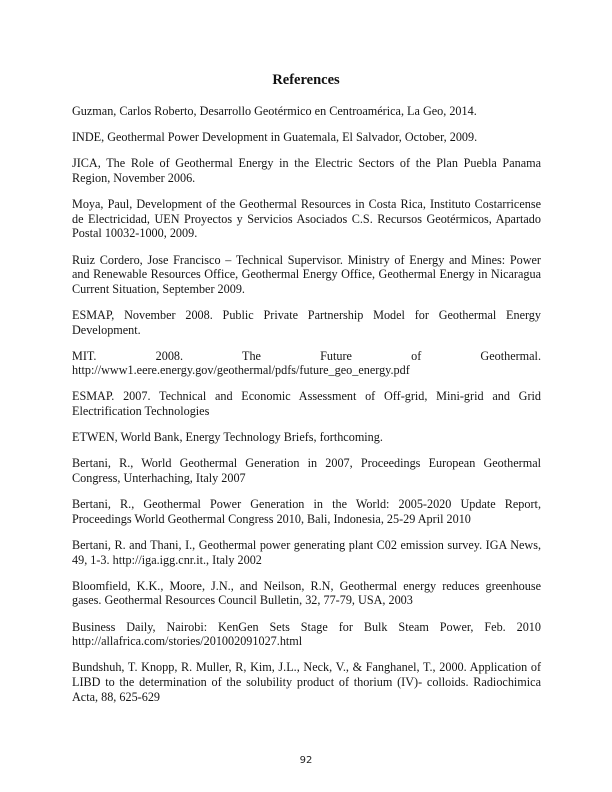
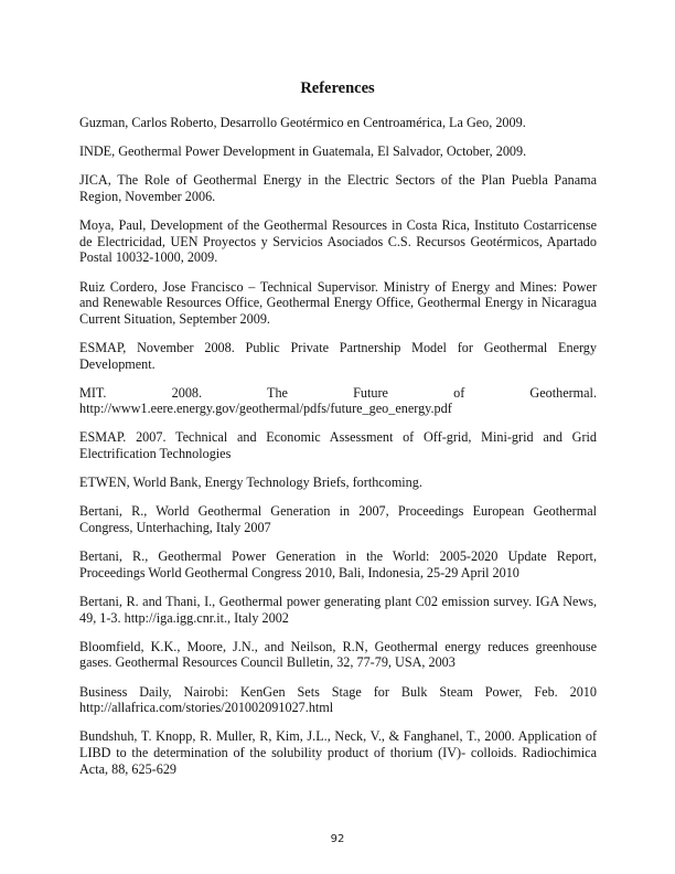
  References
- Guzman, Carlos Roberto, Desarrollo Geotérmico en Centroamérica, La Geo, 2014.
+ Guzman, Carlos Roberto, Desarrollo Geotérmico en Centroamérica, La Geo, 2009.
  INDE, Geothermal Power Development in Guatemala, El Salvador, October, 2009.
  JICA, The Role of Geothermal Energy in the Electric Sectors of the Plan Puebla Panama Region, November 2006.
  Moya, Paul, Development of the Geothermal Resources in Costa Rica, Instituto Costarricense de Electricidad, UEN Proyectos y Servicios Asociados C.S. Recursos Geotérmicos, Apartado Postal 10032-1000, 2009.
  Ruiz Cordero, Jose Francisco – Technical Supervisor. Ministry of Energy and Mines: Power and Renewable Resources Office, Geothermal Energy Office, Geothermal Energy in Nicaragua Current Situation, September 2009.
  ESMAP, November 2008. Public Private Partnership Model for Geothermal Energy Development.
  MIT. 2008. The Future of Geothermal. http://www1.eere.energy.gov/geothermal/pdfs/future_geo_energy.pdf
  ESMAP. 2007. Technical and Economic Assessment of Off-grid, Mini-grid and Grid Electrification Technologies
  ETWEN, World Bank, Energy Technology Briefs, forthcoming.
  Bertani, R., World Geothermal Generation in 2007, Proceedings European Geothermal Congress, Unterhaching, Italy 2007
  Bertani, R., Geothermal Power Generation in the World: 2005-2020 Update Report, Proceedings World Geothermal Congress 2010, Bali, Indonesia, 25-29 April 2010
  Bertani, R. and Thani, I., Geothermal power generating plant C02 emission survey. IGA News, 49, 1-3. http://iga.igg.cnr.it., Italy 2002
  Bloomfield, K.K., Moore, J.N., and Neilson, R.N, Geothermal energy reduces greenhouse gases. Geothermal Resources Council Bulletin, 32, 77-79, USA, 2003
  Business Daily, Nairobi: KenGen Sets Stage for Bulk Steam Power, Feb. 2010 http://allafrica.com/stories/201002091027.html
  Bundshuh, T. Knopp, R. Muller, R, Kim, J.L., Neck, V., & Fanghanel, T., 2000. Application of LIBD to the determination of the solubility product of thorium (IV)- colloids. Radiochimica Acta, 88, 625-629
  92
